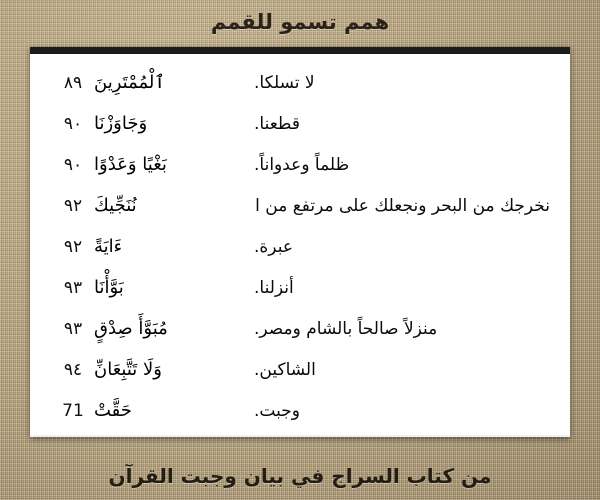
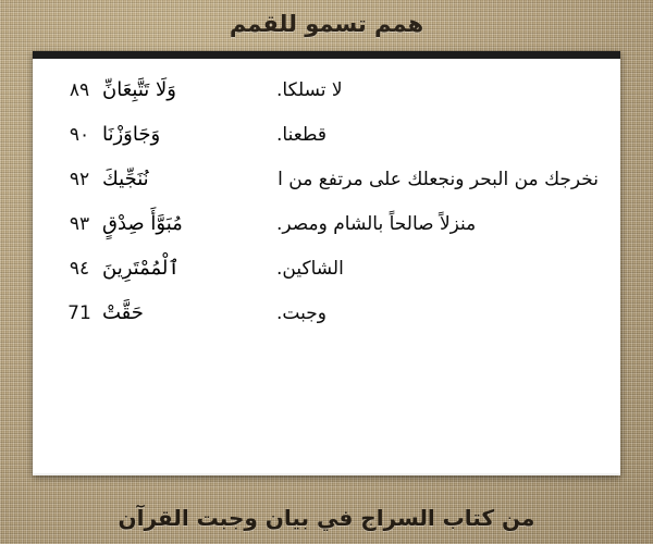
  همم تسمو للقمم
- لا تسلكا.	ٱلْمُمْتَرِينَ	٨٩
+ لا تسلكا.	وَلَا تَتَّبِعَانِّ	٨٩
  قطعنا.	وَجَاوَزْنَا	٩٠
- ظلماً وعدواناً.	بَغْيًا وَعَدْوًا	٩٠
  نخرجك من البحر ونجعلك على مرتفع من ا	نُنَجِّيكَ	٩٢
- عبرة.	ءَايَةً	٩٢
- أنزلنا.	بَوَّأْنَا	٩٣
  منزلاً صالحاً بالشام ومصر.	مُبَوَّأَ صِدْقٍ	٩٣
- الشاكين.	وَلَا تَتَّبِعَانِّ	٩٤
+ الشاكين.	ٱلْمُمْتَرِينَ	٩٤
  وجبت.	حَقَّتْ	71
  من كتاب السراج في بيان وجبت القرآن
